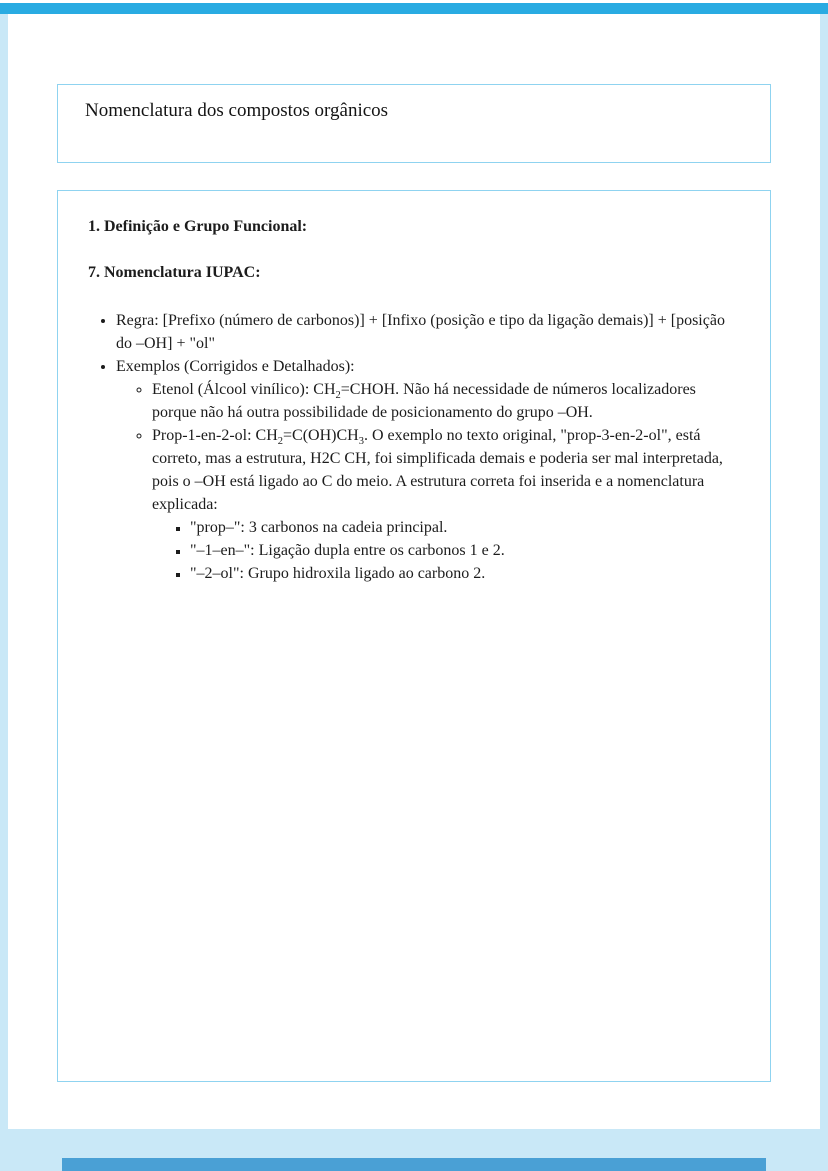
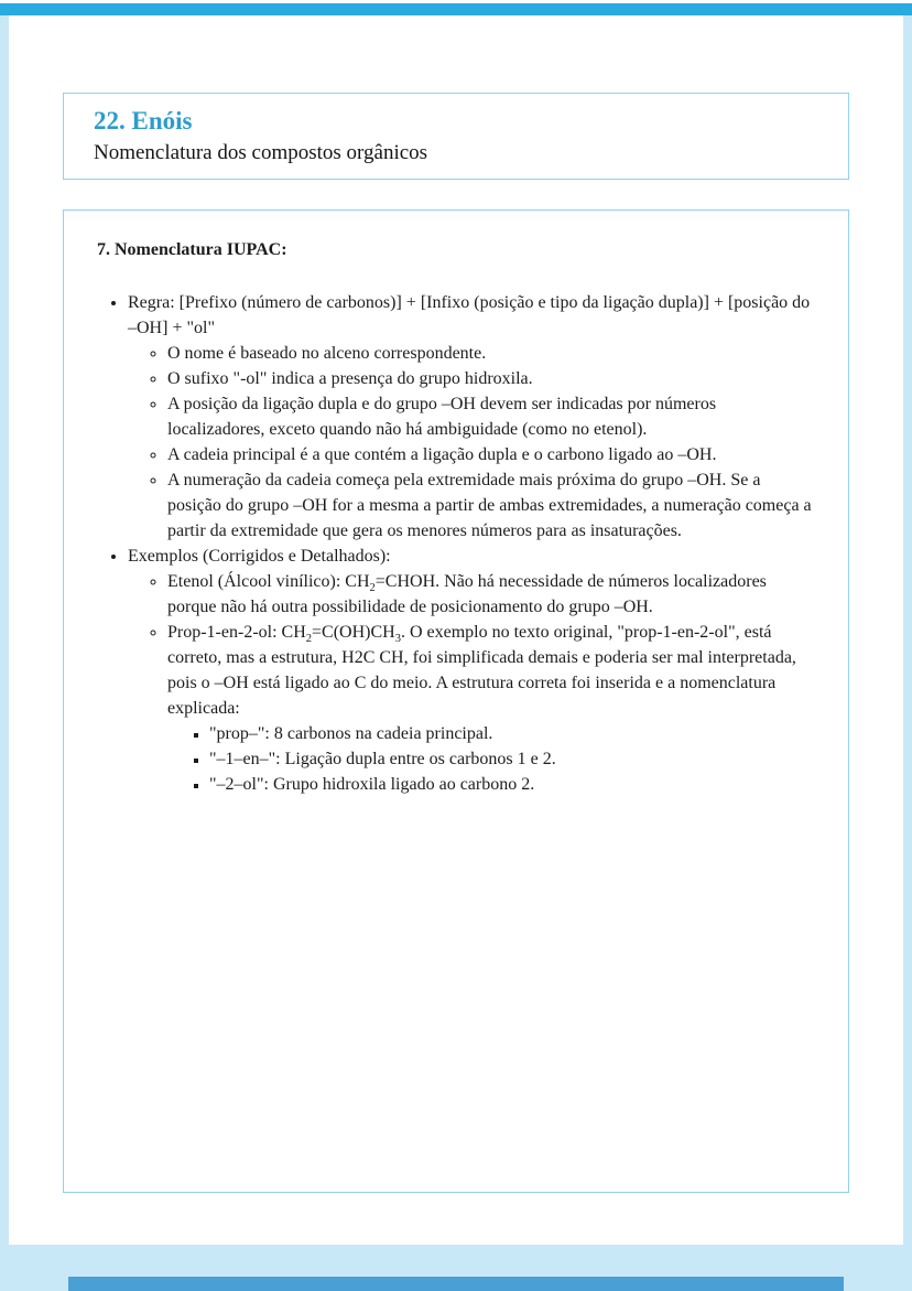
+ 22. Enóis
  Nomenclatura dos compostos orgânicos
- 1. Definição e Grupo Funcional:
  7. Nomenclatura IUPAC:
- Regra: [Prefixo (número de carbonos)] + [Infixo (posição e tipo da ligação demais)] + [posição do –OH] + "ol"
+ Regra: [Prefixo (número de carbonos)] + [Infixo (posição e tipo da ligação dupla)] + [posição do –OH] + "ol"
+ O nome é baseado no alceno correspondente.
+ O sufixo "-ol" indica a presença do grupo hidroxila.
+ A posição da ligação dupla e do grupo –OH devem ser indicadas por números localizadores, exceto quando não há ambiguidade (como no etenol).
+ A cadeia principal é a que contém a ligação dupla e o carbono ligado ao –OH.
+ A numeração da cadeia começa pela extremidade mais próxima do grupo –OH. Se a posição do grupo –OH for a mesma a partir de ambas extremidades, a numeração começa a partir da extremidade que gera os menores números para as insaturações.
  Exemplos (Corrigidos e Detalhados):
  Etenol (Álcool vinílico): CH2=CHOH. Não há necessidade de números localizadores porque não há outra possibilidade de posicionamento do grupo –OH.
- Prop-1-en-2-ol: CH2=C(OH)CH3. O exemplo no texto original, "prop-3-en-2-ol", está correto, mas a estrutura, H2C CH, foi simplificada demais e poderia ser mal interpretada, pois o –OH está ligado ao C do meio. A estrutura correta foi inserida e a nomenclatura explicada:
+ Prop-1-en-2-ol: CH2=C(OH)CH3. O exemplo no texto original, "prop-1-en-2-ol", está correto, mas a estrutura, H2C CH, foi simplificada demais e poderia ser mal interpretada, pois o –OH está ligado ao C do meio. A estrutura correta foi inserida e a nomenclatura explicada:
- "prop–": 3 carbonos na cadeia principal.
+ "prop–": 8 carbonos na cadeia principal.
  "–1–en–": Ligação dupla entre os carbonos 1 e 2.
  "–2–ol": Grupo hidroxila ligado ao carbono 2.
